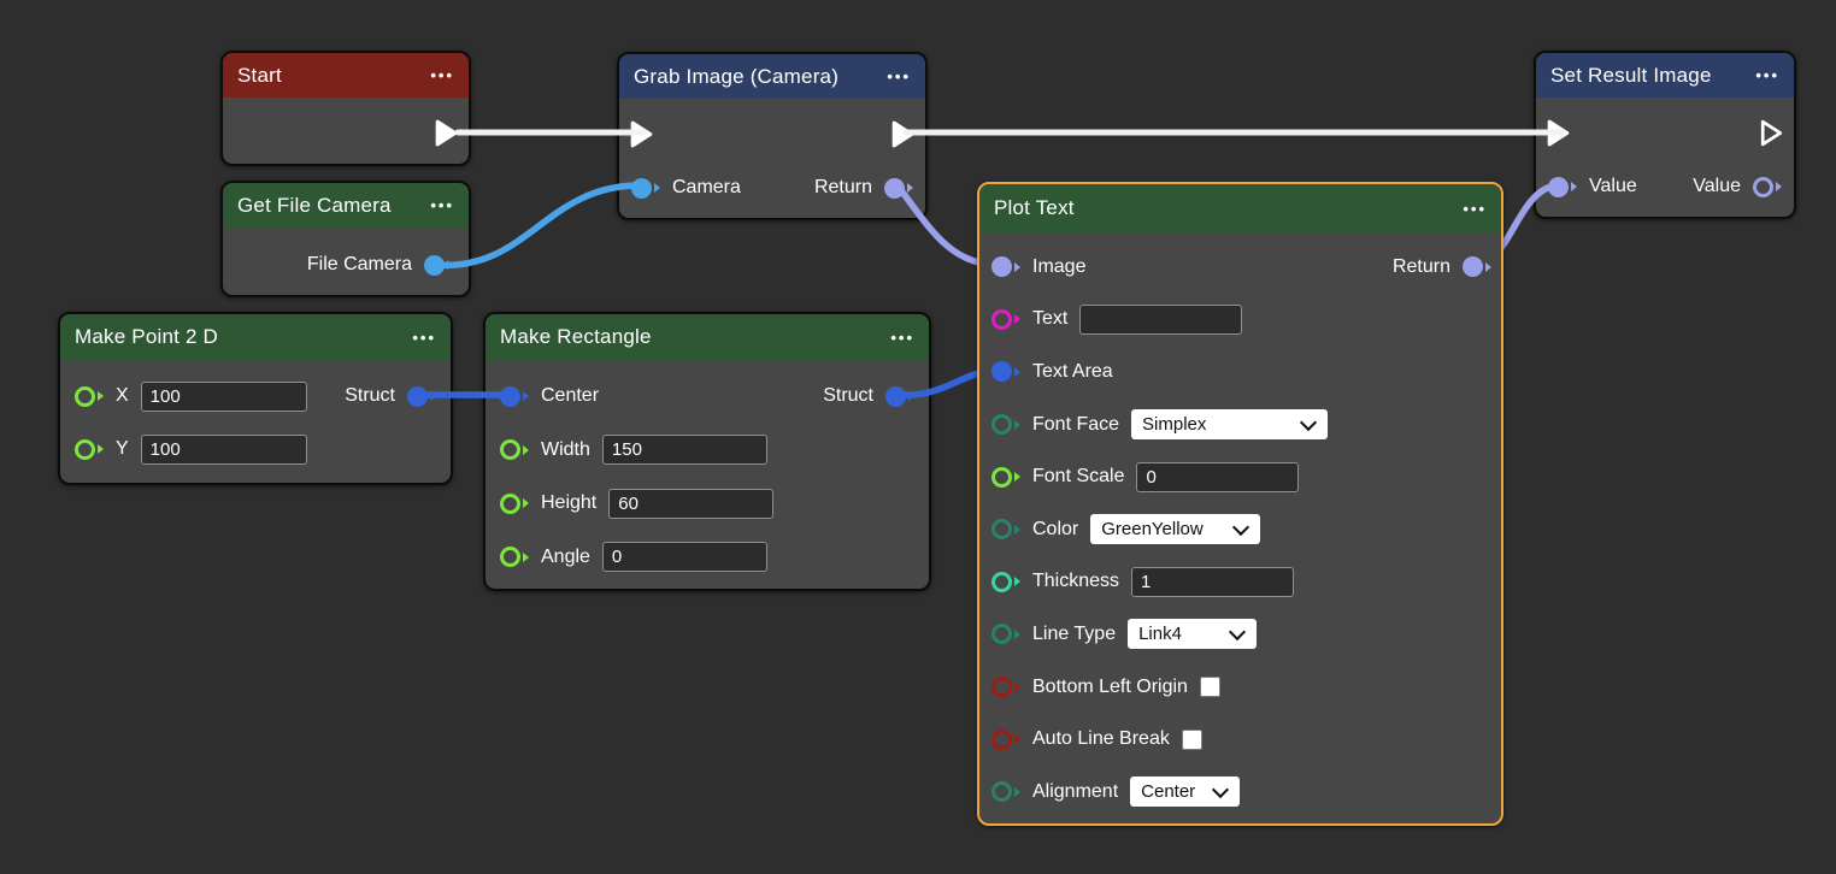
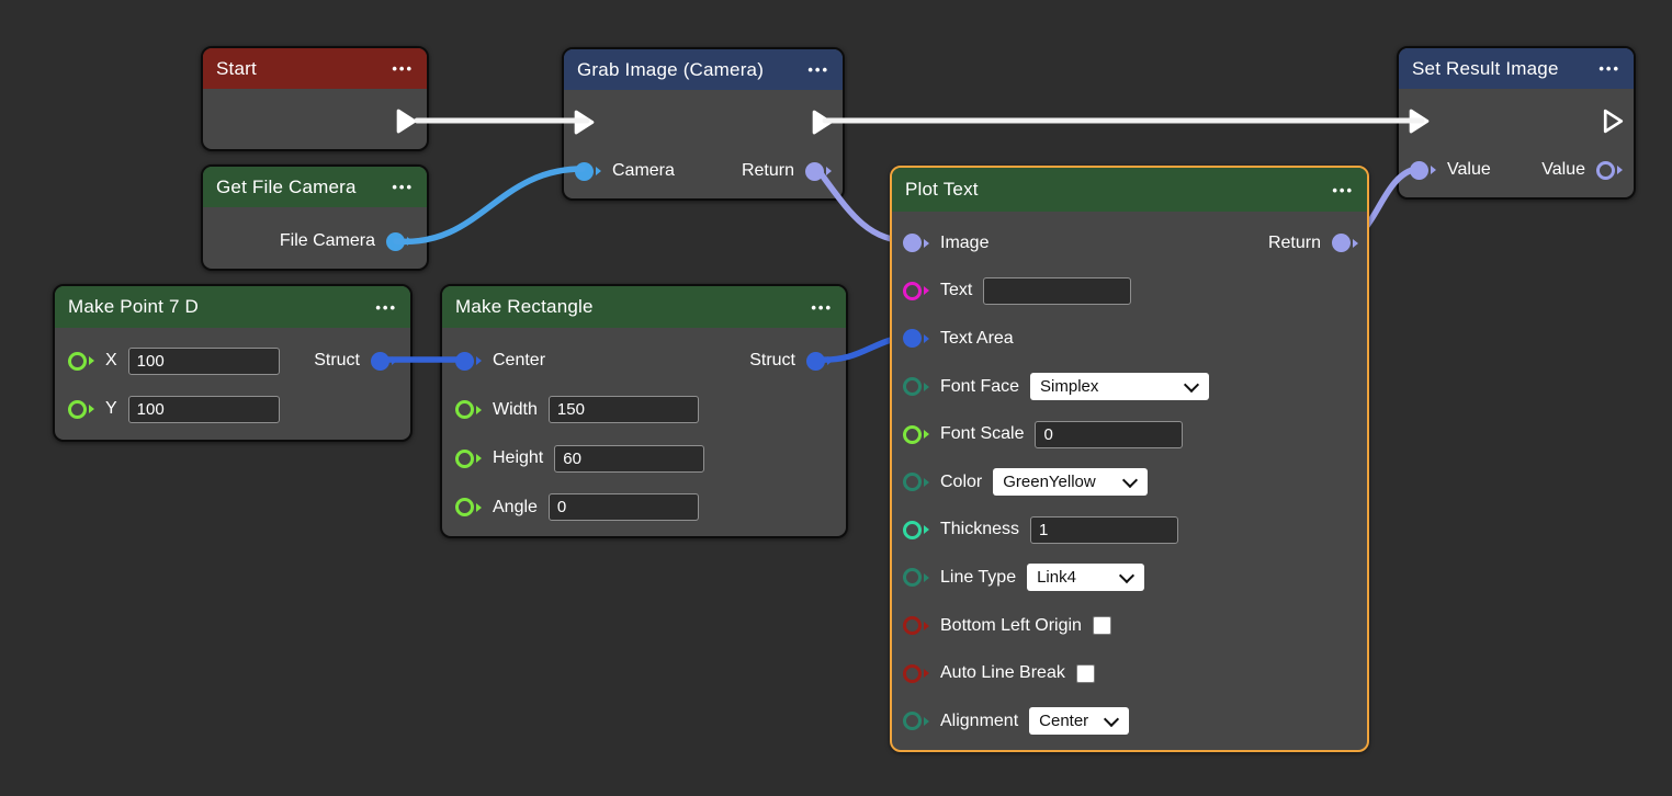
  Start
  •••
  Get File Camera
  •••
  File Camera
  Grab Image (Camera)
  •••
  Camera
  Return
  Set Result Image
  •••
  Value
  Value
- Make Point 2 D
+ Make Point 7 D
  •••
  X
  100
  Struct
  Y
  100
  Make Rectangle
  •••
  Center
  Struct
  Width
  150
  Height
  60
  Angle
  0
  Plot Text
  •••
  Image
  Return
  Text
  Text Area
  Font Face
  Simplex
  Font Scale
  0
  Color
  GreenYellow
  Thickness
  1
  Line Type
  Link4
  Bottom Left Origin
  Auto Line Break
  Alignment
  Center
